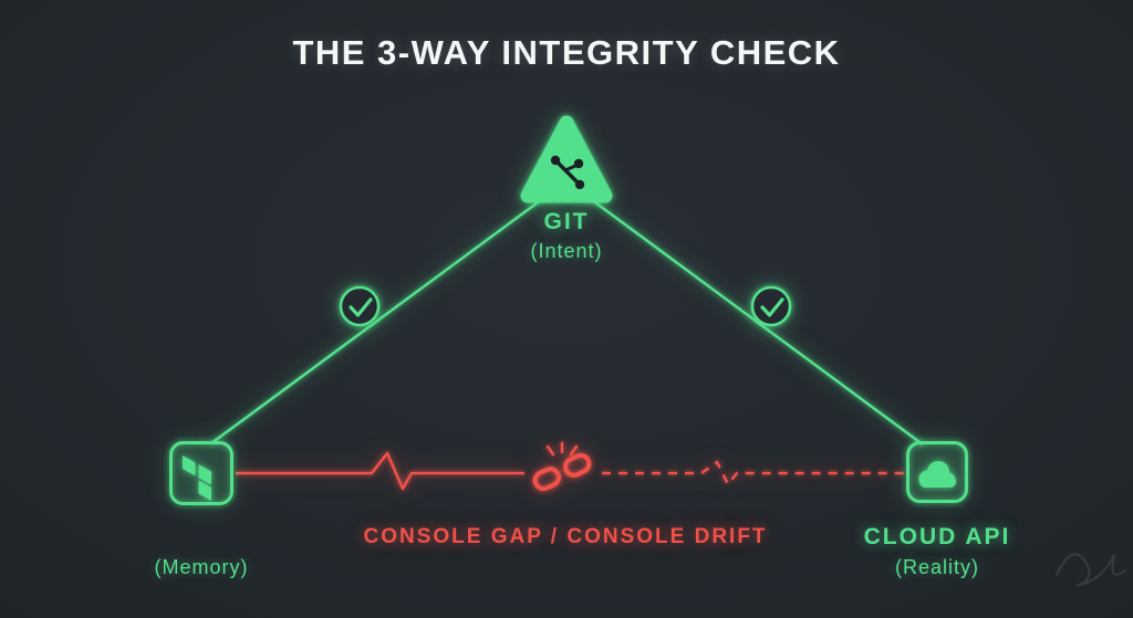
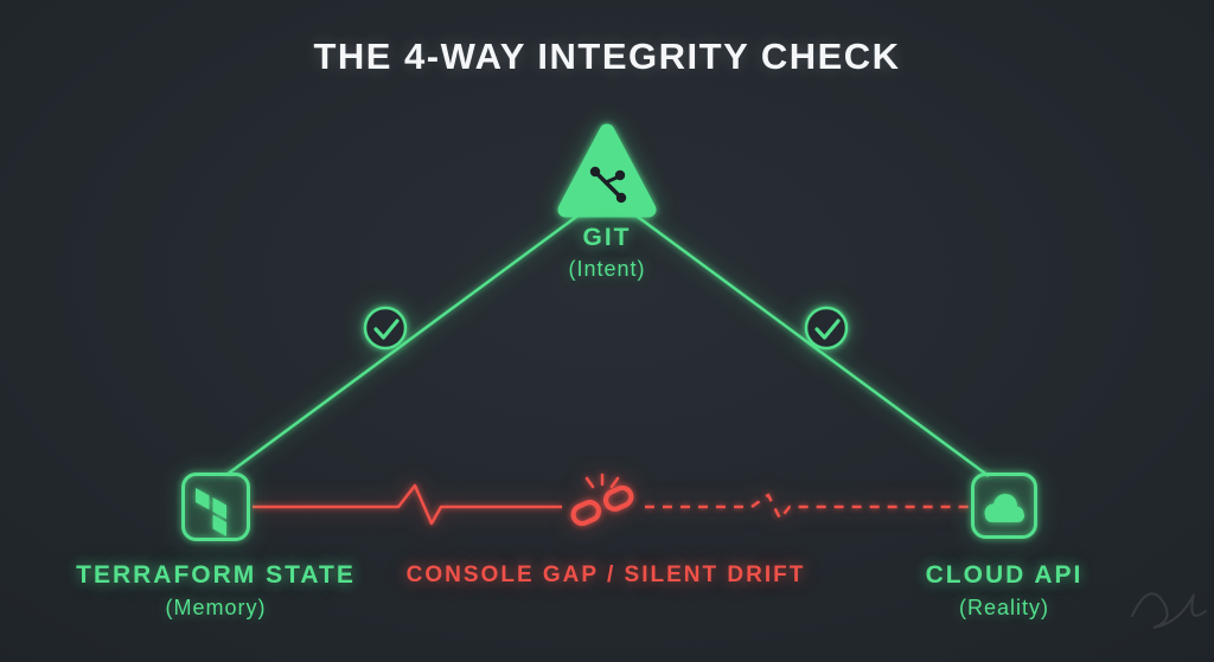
- THE 3-WAY INTEGRITY CHECK
+ THE 4-WAY INTEGRITY CHECK
  GIT
  (Intent)
+ TERRAFORM STATE
  (Memory)
- CONSOLE GAP / CONSOLE DRIFT
+ CONSOLE GAP / SILENT DRIFT
  CLOUD API
  (Reality)
